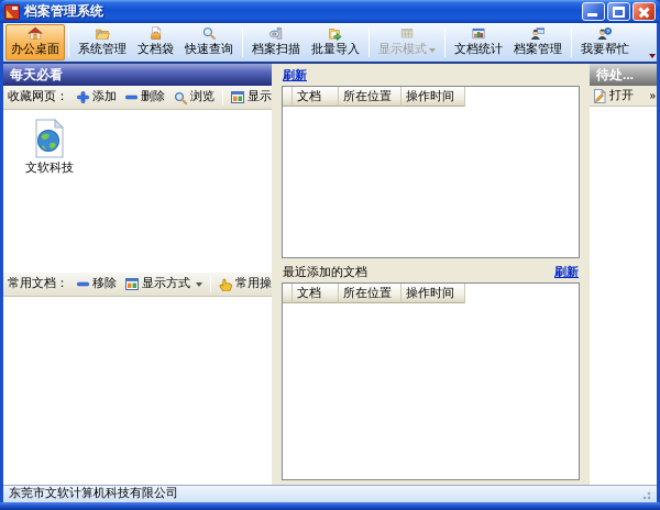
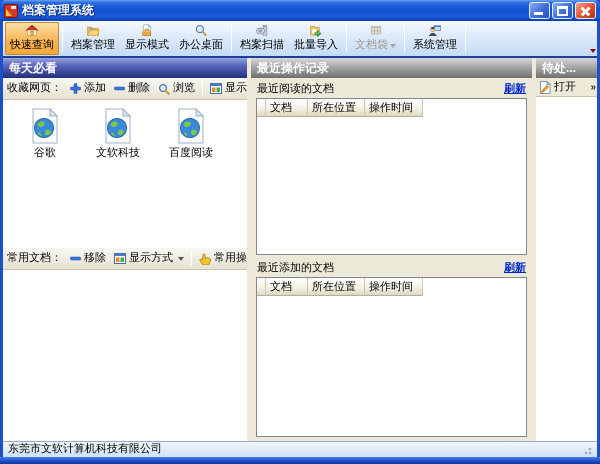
  档案管理系统
- 办公桌面
+ 快速查询
- 系统管理
+ 档案管理
- 文档袋
+ 显示模式
- 快速查询
+ 办公桌面
  档案扫描
  批量导入
- 显示模式
+ 文档袋
- 文档统计
- 档案管理
+ 系统管理
- 我要帮忙
  每天必看
  收藏网页：
  添加
  删除
  浏览
+ 谷歌
  文软科技
+ 百度阅读
  常用文档：
  移除
  显示方式
  常用操
+ 最近操作记录
+ 最近阅读的文档
  刷新
  文档
  所在位置
  操作时间
  最近添加的文档
  刷新
  文档
  所在位置
  操作时间
  待处...
  打开
  »
  东莞市文软计算机科技有限公司
